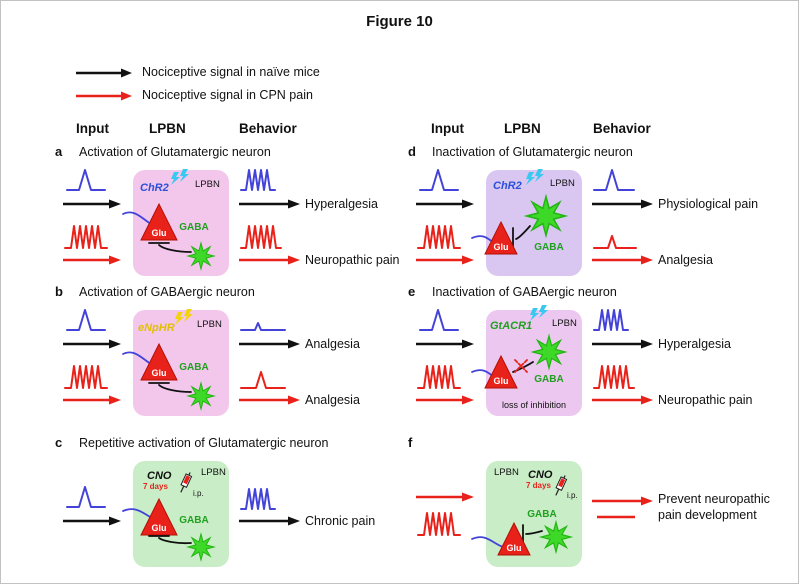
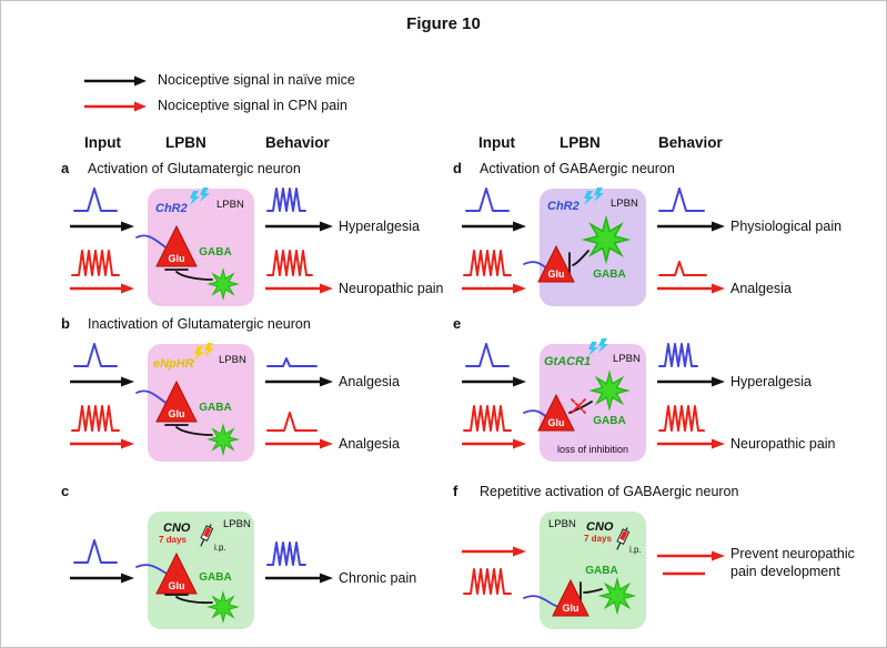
  Figure 10
  Nociceptive signal in naïve mice
  Nociceptive signal in CPN pain
  Input
  LPBN
  Behavior
  Input
  LPBN
  Behavior
  a
  Activation of Glutamatergic neuron
  ChR2
  LPBN
  Glu
  GABA
  Hyperalgesia
  Neuropathic pain
  b
- Activation of GABAergic neuron
+ Inactivation of Glutamatergic neuron
  eNpHR
  LPBN
  Glu
  GABA
  Analgesia
  Analgesia
  c
- Repetitive activation of Glutamatergic neuron
  CNO
  7 days
  i.p.
  LPBN
  Glu
  GABA
  Chronic pain
  d
- Inactivation of Glutamatergic neuron
+ Activation of GABAergic neuron
  ChR2
  LPBN
  GABA
  Glu
  Physiological pain
  Analgesia
  e
- Inactivation of GABAergic neuron
  GtACR1
  LPBN
  GABA
  Glu
  loss of inhibition
  Hyperalgesia
  Neuropathic pain
  f
+ Repetitive activation of GABAergic neuron
  LPBN
  CNO
  7 days
  i.p.
  GABA
  Glu
  Prevent neuropathic pain development
